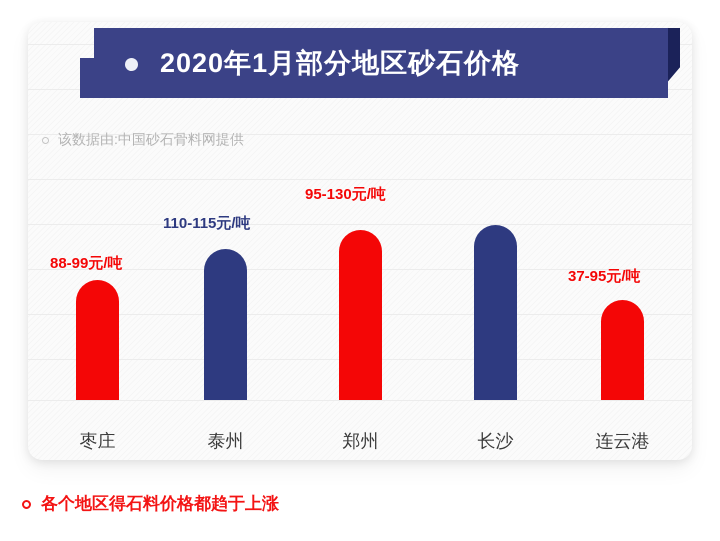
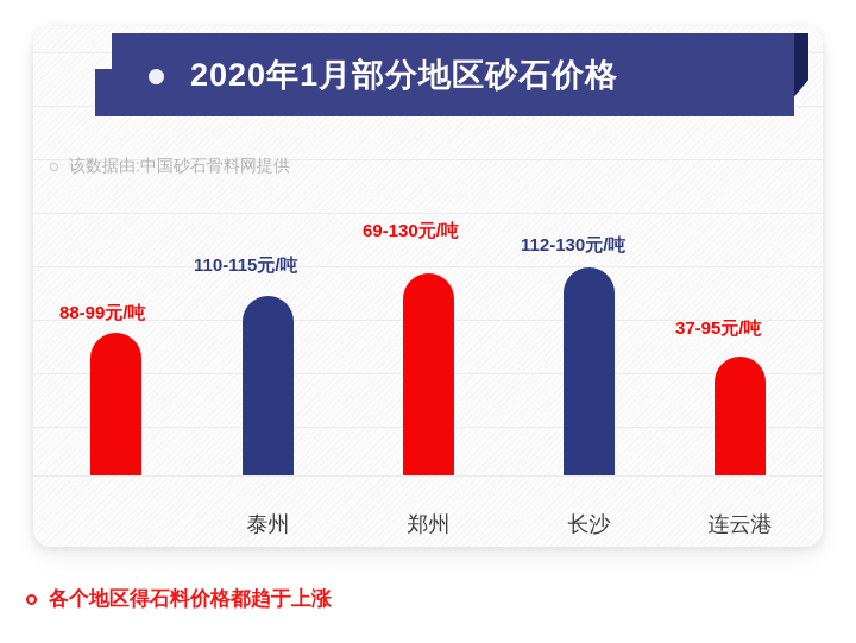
  88-99元/吨
- 枣庄
  110-115元/吨
  泰州
- 95-130元/吨
+ 69-130元/吨
  郑州
+ 112-130元/吨
  长沙
  37-95元/吨
  连云港
  2020年1月部分地区砂石价格
  该数据由:中国砂石骨料网提供
  各个地区得石料价格都趋于上涨
